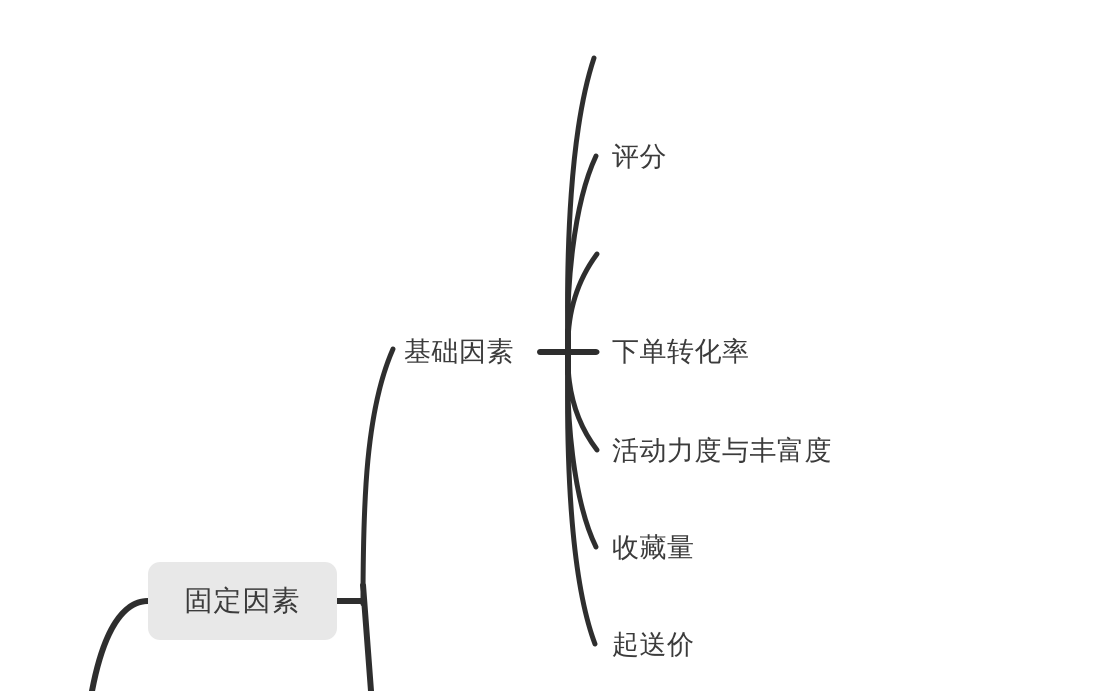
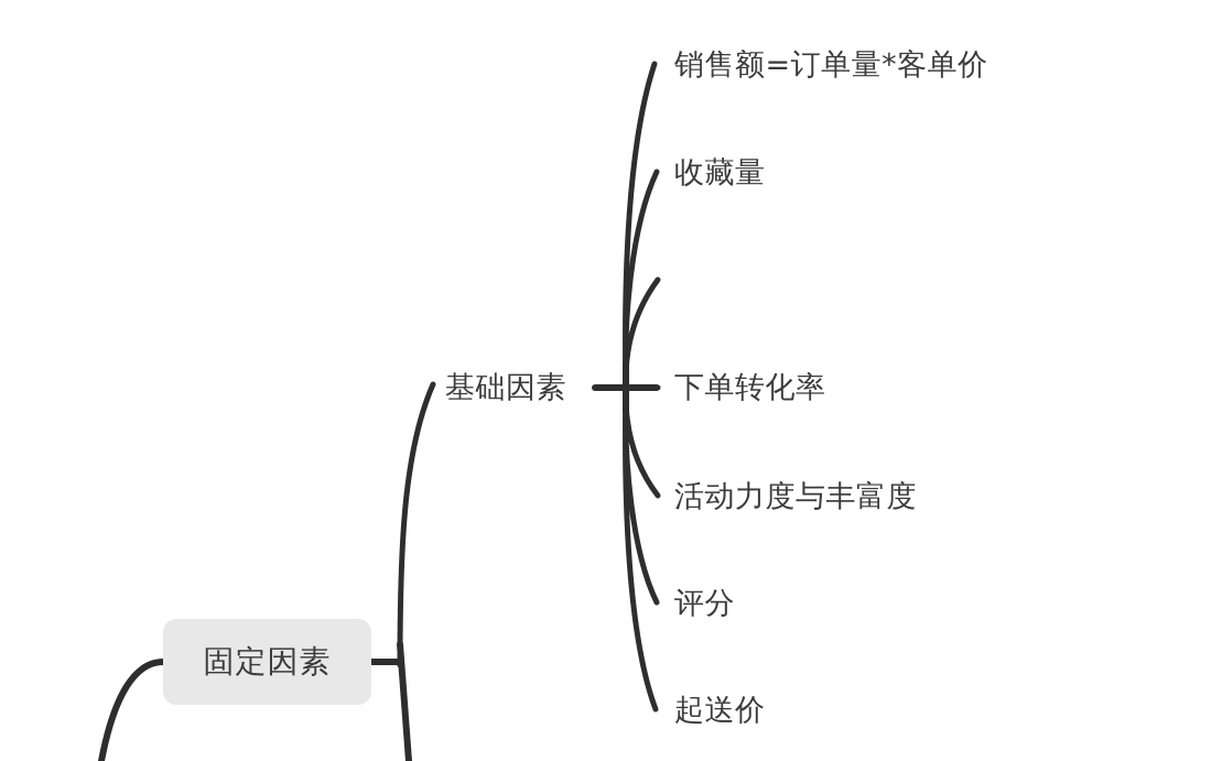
  固定因素
  基础因素
+ 销售额=订单量*客单价
- 评分
+ 收藏量
  下单转化率
  活动力度与丰富度
- 收藏量
+ 评分
  起送价
